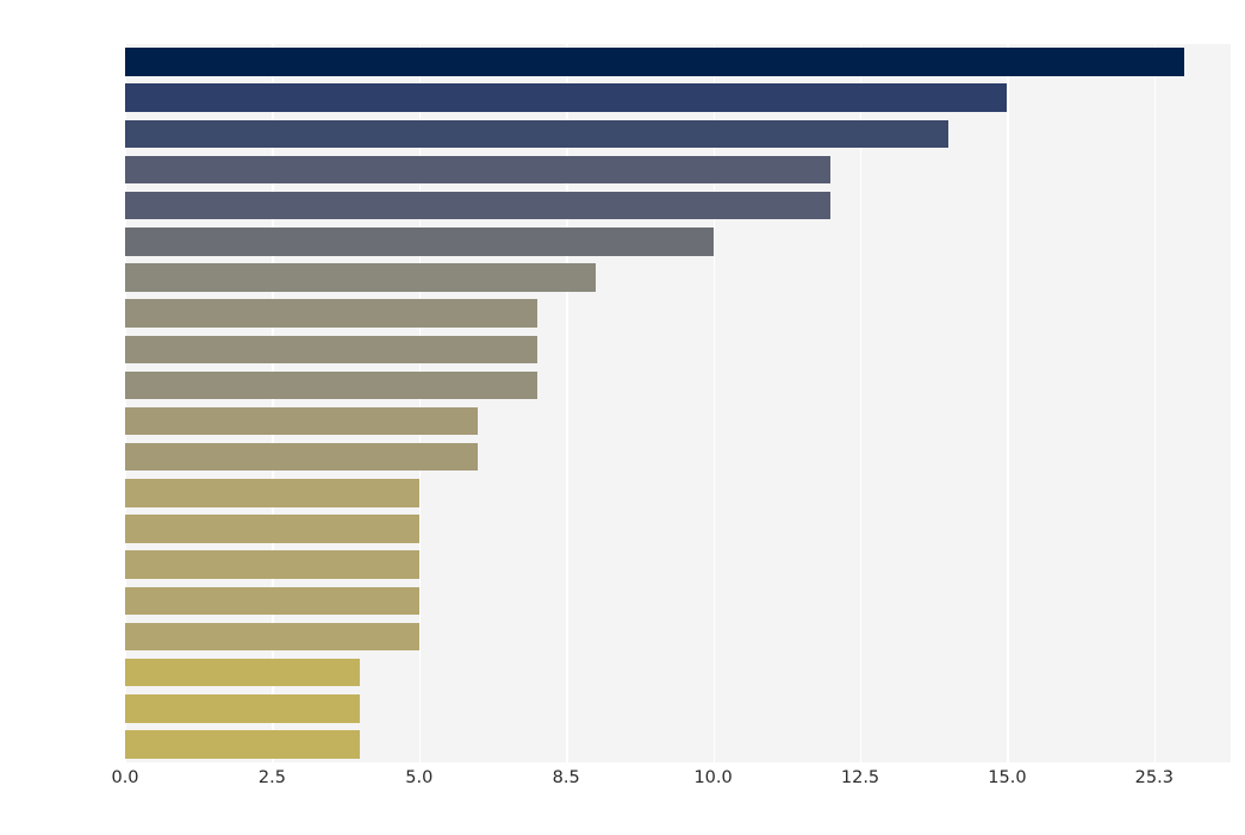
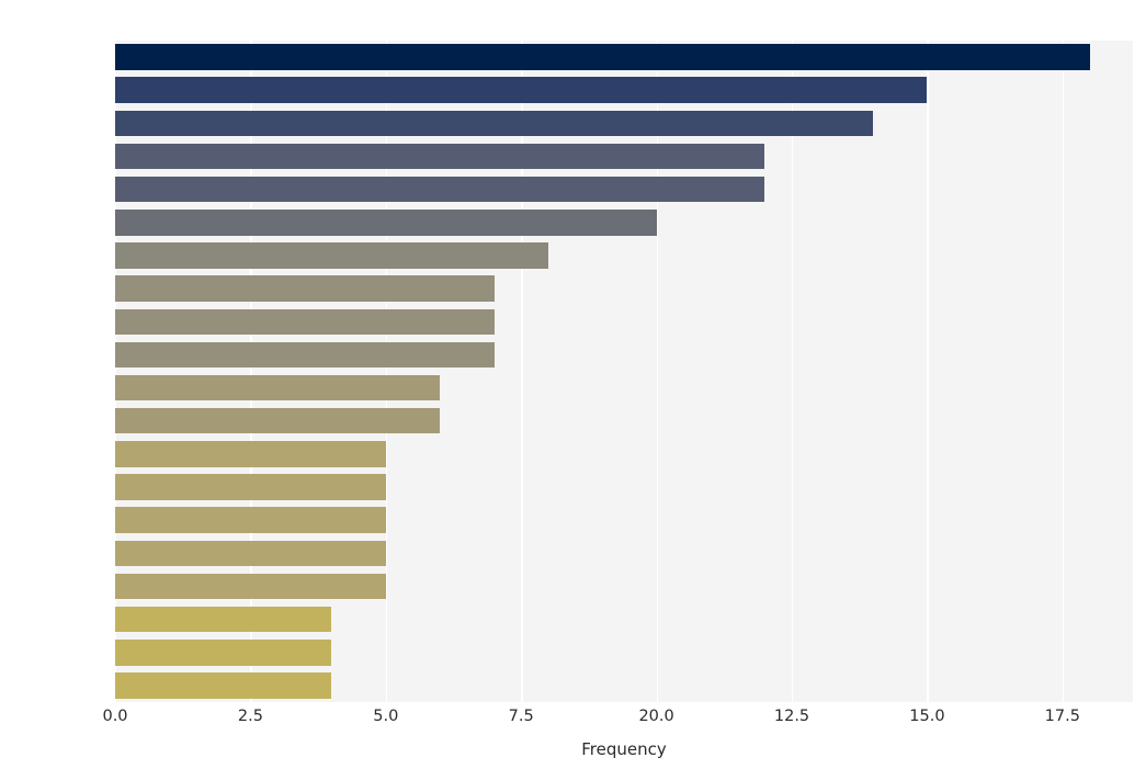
  0.0
  2.5
  5.0
- 8.5
+ 7.5
- 10.0
+ 20.0
  12.5
  15.0
- 25.3
+ 17.5
+ Frequency
